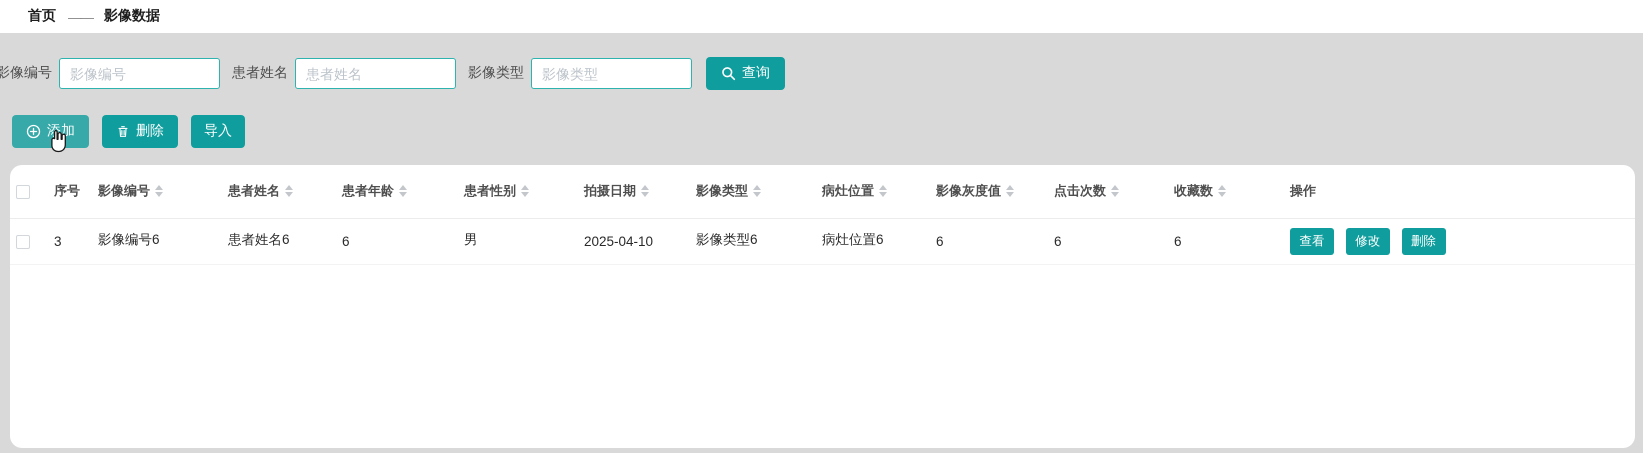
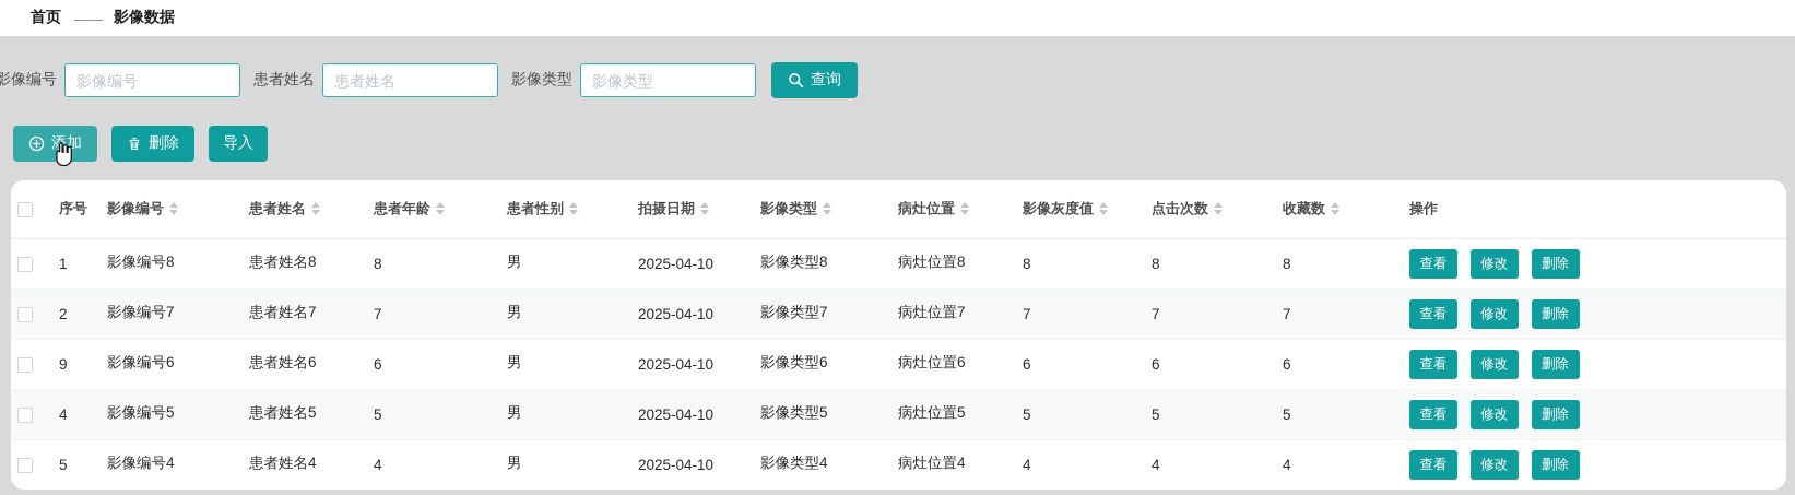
  首页
  ——
  影像数据
  影像编号
  影像编号
  患者姓名
  患者姓名
  影像类型
  影像类型
  查询
  添加
  删除
  导入
  	序号	影像编号	患者姓名	患者年龄	患者性别	拍摄日期	影像类型	病灶位置	影像灰度值	点击次数	收藏数	操作
+ 	1	影像编号8	患者姓名8	8	男	2025-04-10	影像类型8	病灶位置8	8	8	8	查看 修改 删除
+ 	2	影像编号7	患者姓名7	7	男	2025-04-10	影像类型7	病灶位置7	7	7	7	查看 修改 删除
- 	3	影像编号6	患者姓名6	6	男	2025-04-10	影像类型6	病灶位置6	6	6	6	查看 修改 删除
+ 	9	影像编号6	患者姓名6	6	男	2025-04-10	影像类型6	病灶位置6	6	6	6	查看 修改 删除
+ 	4	影像编号5	患者姓名5	5	男	2025-04-10	影像类型5	病灶位置5	5	5	5	查看 修改 删除
+ 	5	影像编号4	患者姓名4	4	男	2025-04-10	影像类型4	病灶位置4	4	4	4	查看 修改 删除
